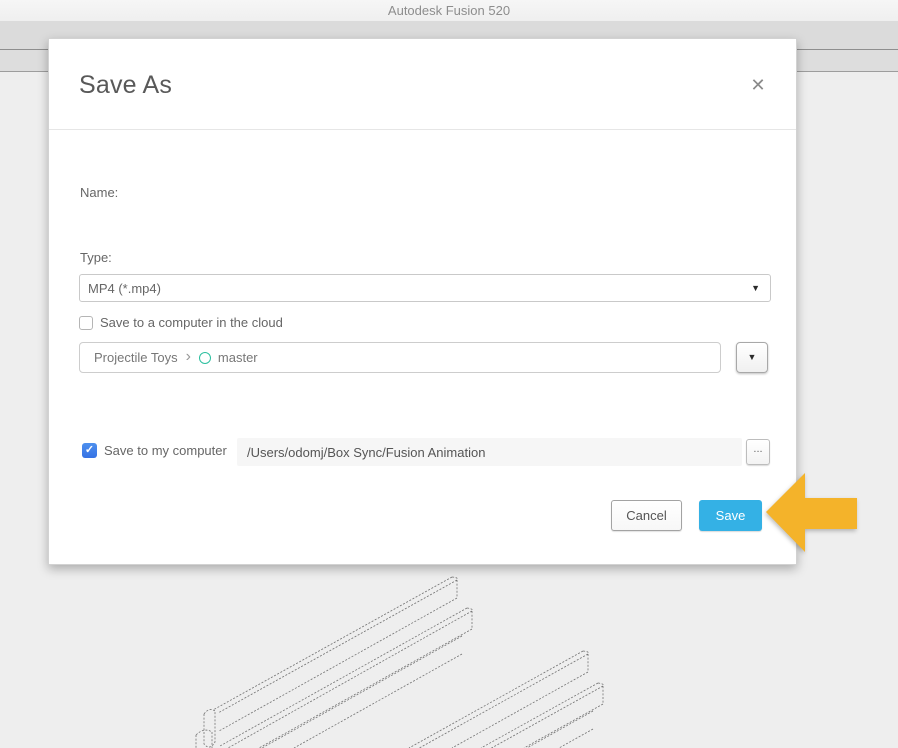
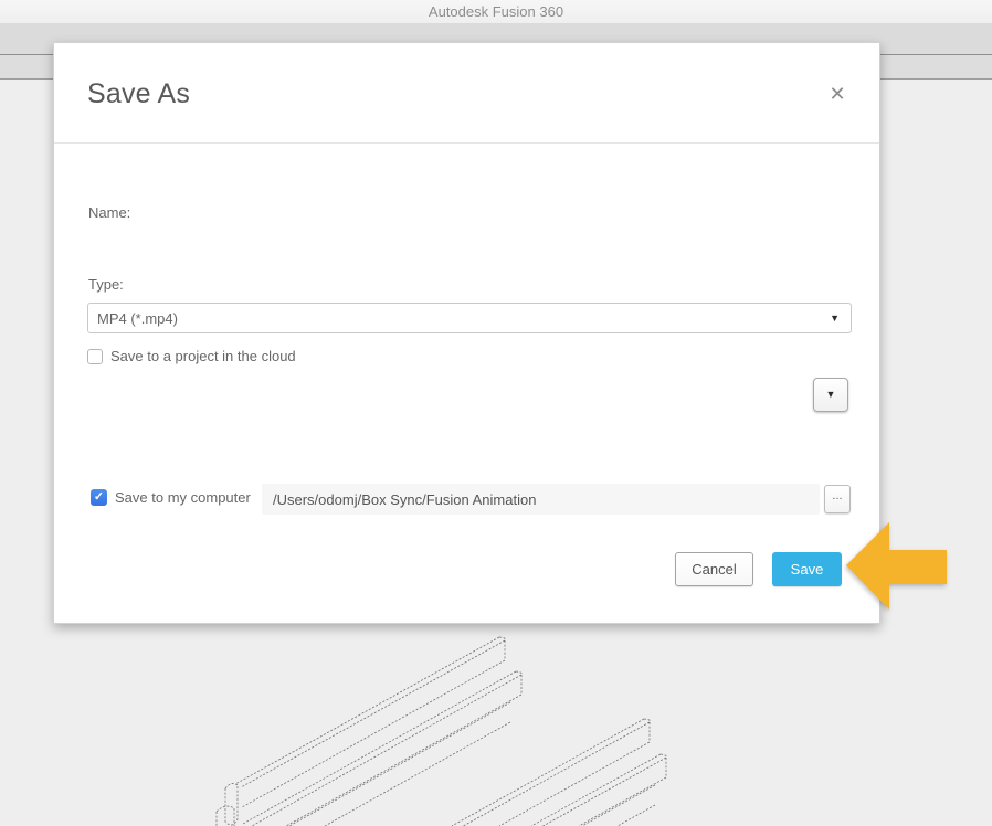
- Autodesk Fusion 520
+ Autodesk Fusion 360
  Save As
  ✕
  Name:
  Type:
  MP4 (*.mp4)
  ▼
- Save to a computer in the cloud
+ Save to a project in the cloud
- Projectile Toys
- ›
- master
  ▼
  ✓
  Save to my computer
  /Users/odomj/Box Sync/Fusion Animation
  ...
  Cancel
  Save
